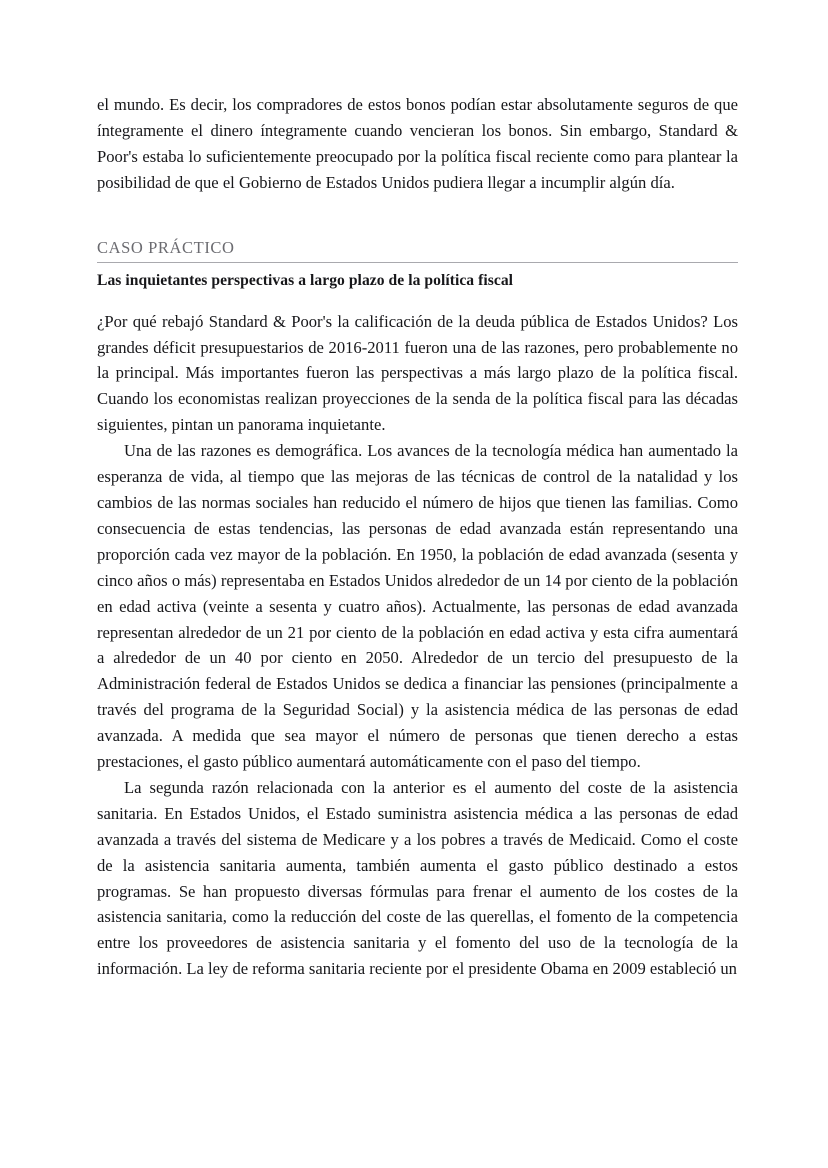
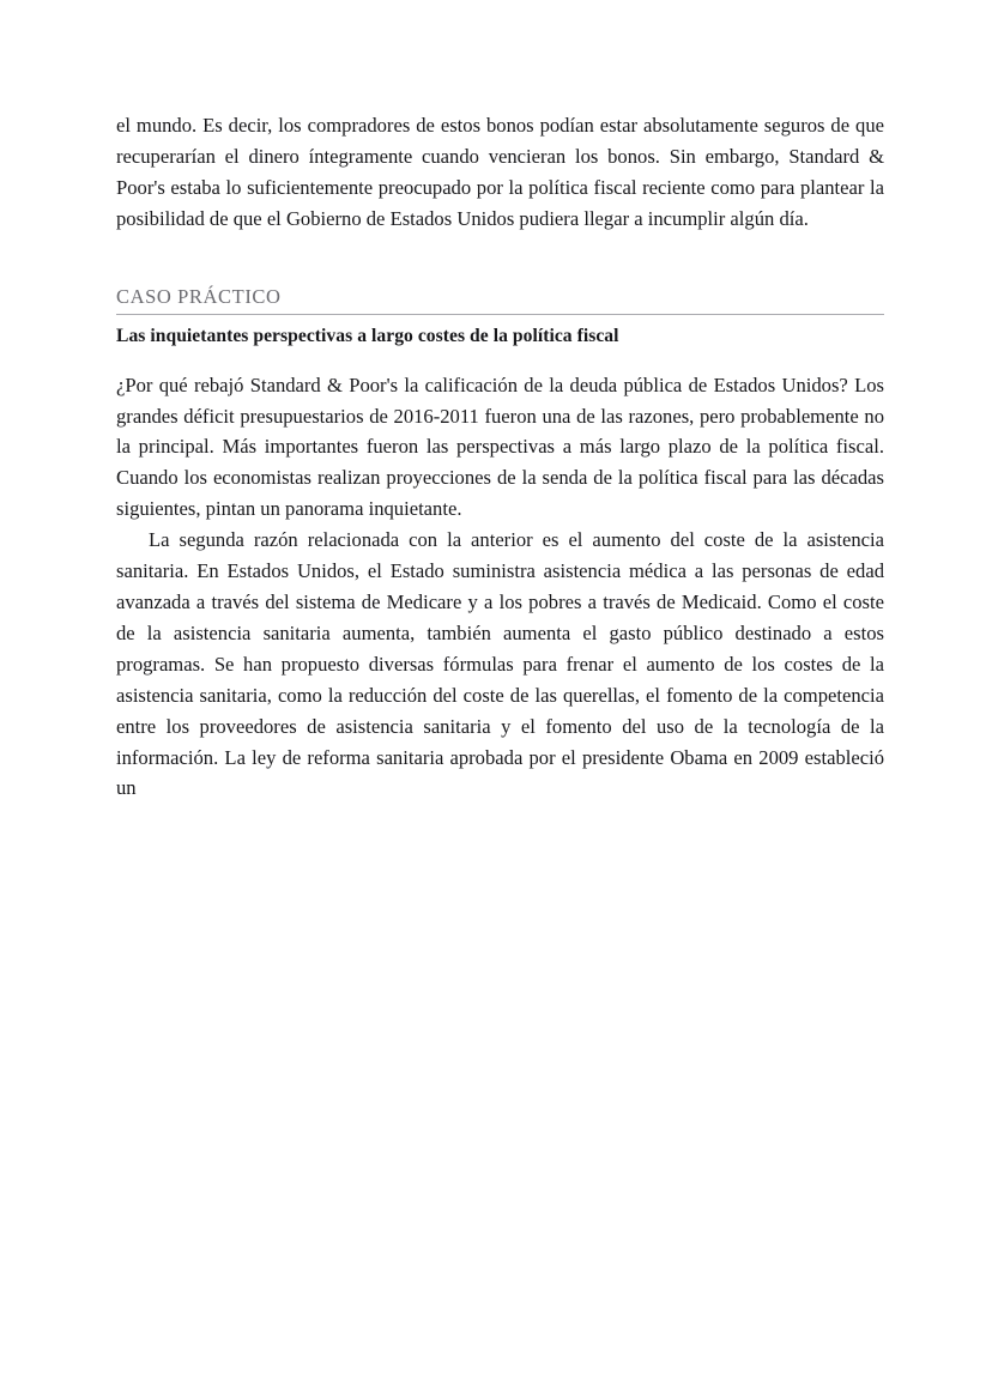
- el mundo. Es decir, los compradores de estos bonos podían estar absolutamente seguros de que íntegramente el dinero íntegramente cuando vencieran los bonos. Sin embargo, Standard & Poor's estaba lo suficientemente preocupado por la política fiscal reciente como para plantear la posibilidad de que el Gobierno de Estados Unidos pudiera llegar a incumplir algún día.
+ el mundo. Es decir, los compradores de estos bonos podían estar absolutamente seguros de que recuperarían el dinero íntegramente cuando vencieran los bonos. Sin embargo, Standard & Poor's estaba lo suficientemente preocupado por la política fiscal reciente como para plantear la posibilidad de que el Gobierno de Estados Unidos pudiera llegar a incumplir algún día.
  CASO PRÁCTICO
- Las inquietantes perspectivas a largo plazo de la política fiscal
+ Las inquietantes perspectivas a largo costes de la política fiscal
  ¿Por qué rebajó Standard & Poor's la calificación de la deuda pública de Estados Unidos? Los grandes déficit presupuestarios de 2016-2011 fueron una de las razones, pero probablemente no la principal. Más importantes fueron las perspectivas a más largo plazo de la política fiscal. Cuando los economistas realizan proyecciones de la senda de la política fiscal para las décadas siguientes, pintan un panorama inquietante.
- Una de las razones es demográfica. Los avances de la tecnología médica han aumentado la esperanza de vida, al tiempo que las mejoras de las técnicas de control de la natalidad y los cambios de las normas sociales han reducido el número de hijos que tienen las familias. Como consecuencia de estas tendencias, las personas de edad avanzada están representando una proporción cada vez mayor de la población. En 1950, la población de edad avanzada (sesenta y cinco años o más) representaba en Estados Unidos alrededor de un 14 por ciento de la población en edad activa (veinte a sesenta y cuatro años). Actualmente, las personas de edad avanzada representan alrededor de un 21 por ciento de la población en edad activa y esta cifra aumentará a alrededor de un 40 por ciento en 2050. Alrededor de un tercio del presupuesto de la Administración federal de Estados Unidos se dedica a financiar las pensiones (principalmente a través del programa de la Seguridad Social) y la asistencia médica de las personas de edad avanzada. A medida que sea mayor el número de personas que tienen derecho a estas prestaciones, el gasto público aumentará automáticamente con el paso del tiempo.
- La segunda razón relacionada con la anterior es el aumento del coste de la asistencia sanitaria. En Estados Unidos, el Estado suministra asistencia médica a las personas de edad avanzada a través del sistema de Medicare y a los pobres a través de Medicaid. Como el coste de la asistencia sanitaria aumenta, también aumenta el gasto público destinado a estos programas. Se han propuesto diversas fórmulas para frenar el aumento de los costes de la asistencia sanitaria, como la reducción del coste de las querellas, el fomento de la competencia entre los proveedores de asistencia sanitaria y el fomento del uso de la tecnología de la información. La ley de reforma sanitaria reciente por el presidente Obama en 2009 estableció un
+ La segunda razón relacionada con la anterior es el aumento del coste de la asistencia sanitaria. En Estados Unidos, el Estado suministra asistencia médica a las personas de edad avanzada a través del sistema de Medicare y a los pobres a través de Medicaid. Como el coste de la asistencia sanitaria aumenta, también aumenta el gasto público destinado a estos programas. Se han propuesto diversas fórmulas para frenar el aumento de los costes de la asistencia sanitaria, como la reducción del coste de las querellas, el fomento de la competencia entre los proveedores de asistencia sanitaria y el fomento del uso de la tecnología de la información. La ley de reforma sanitaria aprobada por el presidente Obama en 2009 estableció un
